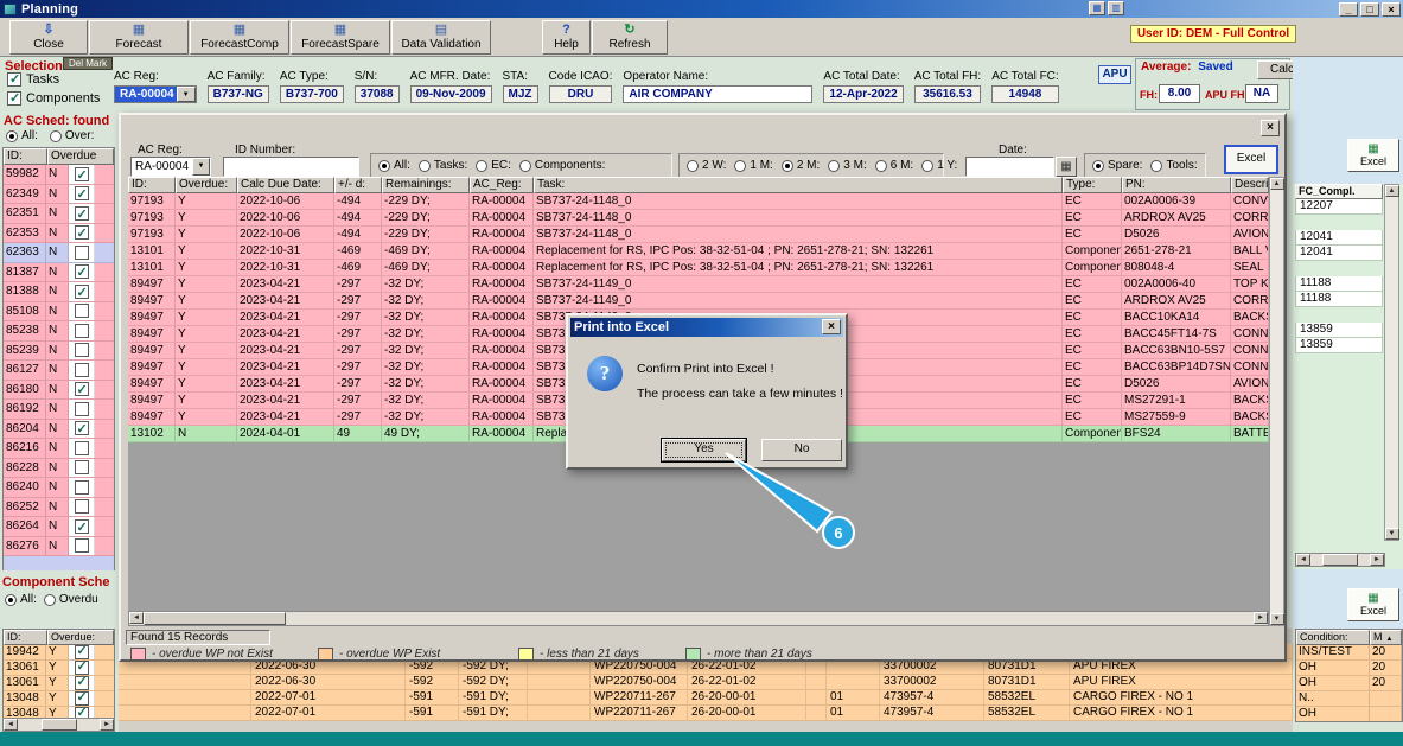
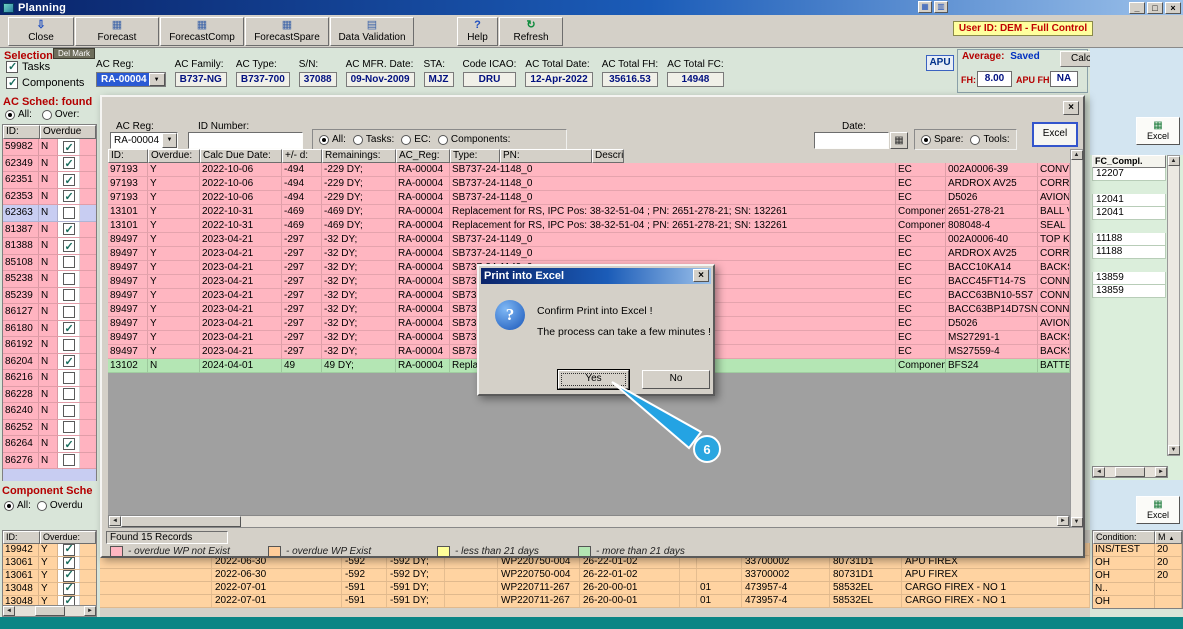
  Planning
  ▦
  ▥
  Close
  Forecast
  ForecastComp
  ForecastSpare
  Data Validation
  Help
  Refresh
  User ID: DEM - Full Control
  Selection
  Del Mark
  Tasks
  Components
  AC Reg:
  RA-00004
  AC Family:
  B737-NG
  AC Type:
  B737-700
  S/N:
  37088
  AC MFR. Date:
  09-Nov-2009
  STA:
  MJZ
  Code ICAO:
  DRU
- Operator Name:
- AIR COMPANY
  AC Total Date:
  12-Apr-2022
  AC Total FH:
  35616.53
  AC Total FC:
  14948
  APU
  Average: Saved
  FH:
  8.00
  APU FH
  NA
  Calc
  AC Sched: found
  All:
  Over:
  ID:
  Overdue
  59982
  N
  62349
  N
  62351
  N
  62353
  N
  62363
  N
  81387
  N
  81388
  N
  85108
  N
  85238
  N
  85239
  N
  86127
  N
  86180
  N
  86192
  N
  86204
  N
  86216
  N
  86228
  N
  86240
  N
  86252
  N
  86264
  N
  86276
  N
  Component Sche
  All:
  Overdu
  ID:
  Overdue:
  19942
  Y
  13061
  Y
  13061
  Y
  13048
  Y
  13048
  Y
  2022-06-30
  -592
  -592 DY;
  WP220750-004
  26-22-01-02
  33700002
  80731D1
  APU FIREX
  2022-06-30
  -592
  -592 DY;
  WP220750-004
  26-22-01-02
  33700002
  80731D1
  APU FIREX
  2022-07-01
  -591
  -591 DY;
  WP220711-267
  26-20-00-01
  01
  473957-4
  58532EL
  CARGO FIREX - NO 1
  2022-07-01
  -591
  -591 DY;
  WP220711-267
  26-20-00-01
  01
  473957-4
  58532EL
  CARGO FIREX - NO 1
  Condition:
  M
  INS/TEST
  20
  OH
  20
  OH
  20
  N..
  OH
  Excel
  FC_Compl.
  12207
  12041
  12041
  11188
  11188
  13859
  13859
  Excel
  ×
  AC Reg:
  RA-00004
  ID Number:
  All:
  Tasks:
  EC:
  Components:
- 2 W:
- 1 M:
- 2 M:
- 3 M:
- 6 M:
- 1 Y:
  Date:
  ▦
  Spare:
  Tools:
  Excel
  ID:
  Overdue:
  Calc Due Date:
  +/- d:
  Remainings:
  AC_Reg:
- Task:
  Type:
  PN:
  Descri
  97193
  Y
  2022-10-06
  -494
  -229 DY;
  RA-00004
  SB737-24-1148_0
  EC
  002A0006-39
  CONV
  97193
  Y
  2022-10-06
  -494
  -229 DY;
  RA-00004
  SB737-24-1148_0
  EC
  ARDROX AV25
  CORR
  97193
  Y
  2022-10-06
  -494
  -229 DY;
  RA-00004
  SB737-24-1148_0
  EC
  D5026
  AVION
  13101
  Y
  2022-10-31
  -469
  -469 DY;
  RA-00004
  Replacement for RS, IPC Pos: 38-32-51-04 ; PN: 2651-278-21; SN: 132261
  Componen
  2651-278-21
  BALL
  13101
  Y
  2022-10-31
  -469
  -469 DY;
  RA-00004
  Replacement for RS, IPC Pos: 38-32-51-04 ; PN: 2651-278-21; SN: 132261
  Componen
  808048-4
  SEAL
  89497
  Y
  2023-04-21
  -297
  -32 DY;
  RA-00004
  SB737-24-1149_0
  EC
  002A0006-40
  TOP K
  89497
  Y
  2023-04-21
  -297
  -32 DY;
  RA-00004
  SB737-24-1149_0
  EC
  ARDROX AV25
  CORR
  89497
  Y
  2023-04-21
  -297
  -32 DY;
  RA-00004
  EC
  BACC10KA14
  BACK
  89497
  Y
  2023-04-21
  -297
  -32 DY;
  RA-00004
  EC
  BACC45FT14-7S
  CONN
  89497
  Y
  2023-04-21
  -297
  -32 DY;
  RA-00004
  EC
  BACC63BN10-5S7
  CONN
  89497
  Y
  2023-04-21
  -297
  -32 DY;
  RA-00004
  EC
  BACC63BP14D7SN
  CONN
  89497
  Y
  2023-04-21
  -297
  -32 DY;
  RA-00004
  EC
  D5026
  AVION
  89497
  Y
  2023-04-21
  -297
  -32 DY;
  RA-00004
  EC
  MS27291-1
  BACK
  89497
  Y
  2023-04-21
  -297
  -32 DY;
  RA-00004
  EC
- MS27559-9
+ MS27559-4
  BACK
  13102
  N
  2024-04-01
  49
  49 DY;
  RA-00004
  Componen
  BFS24
  BATTE
  Found 15 Records
  - overdue WP not Exist
  - overdue WP Exist
  - less than 21 days
  - more than 21 days
  Print into Excel
  ×
  Confirm Print into Excel !
  The process can take a few minutes !
  Yes
  No
  6
